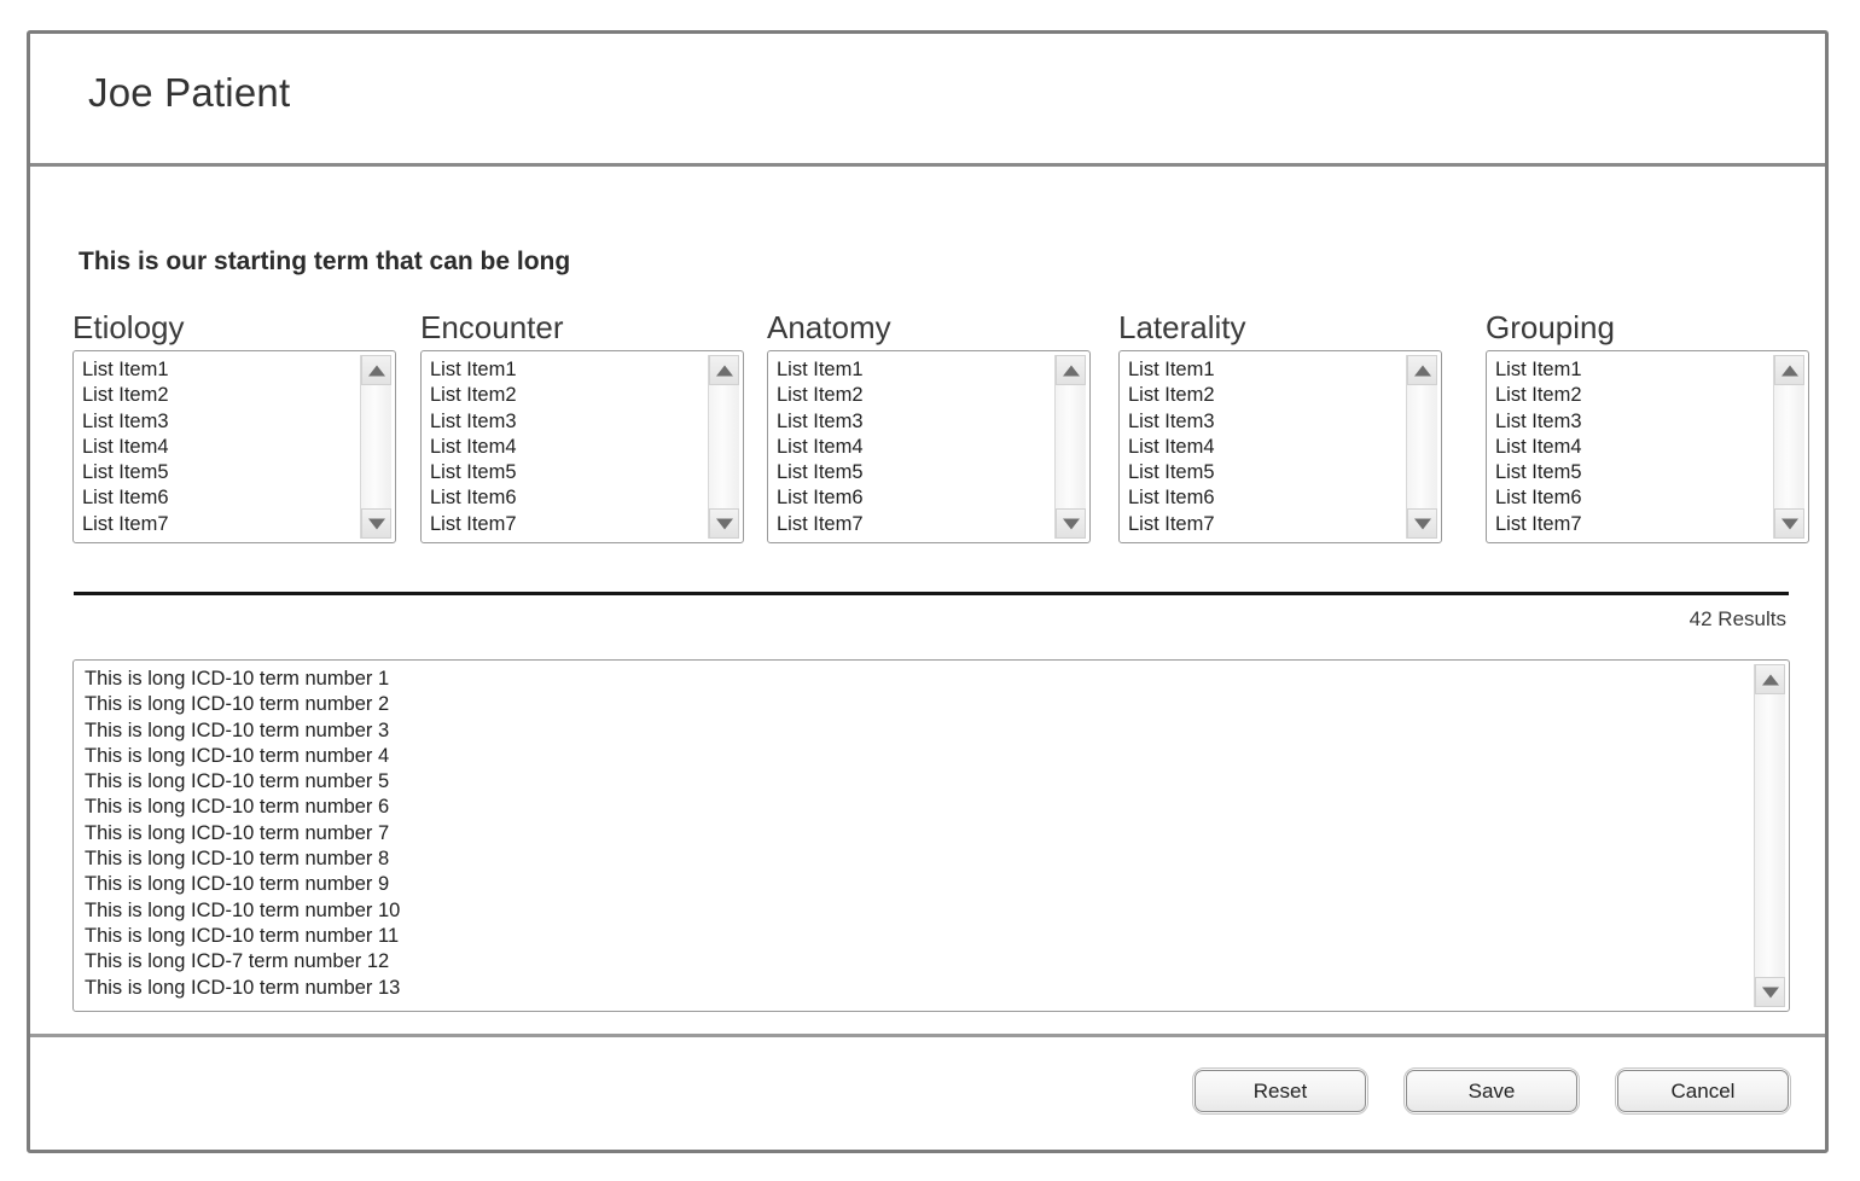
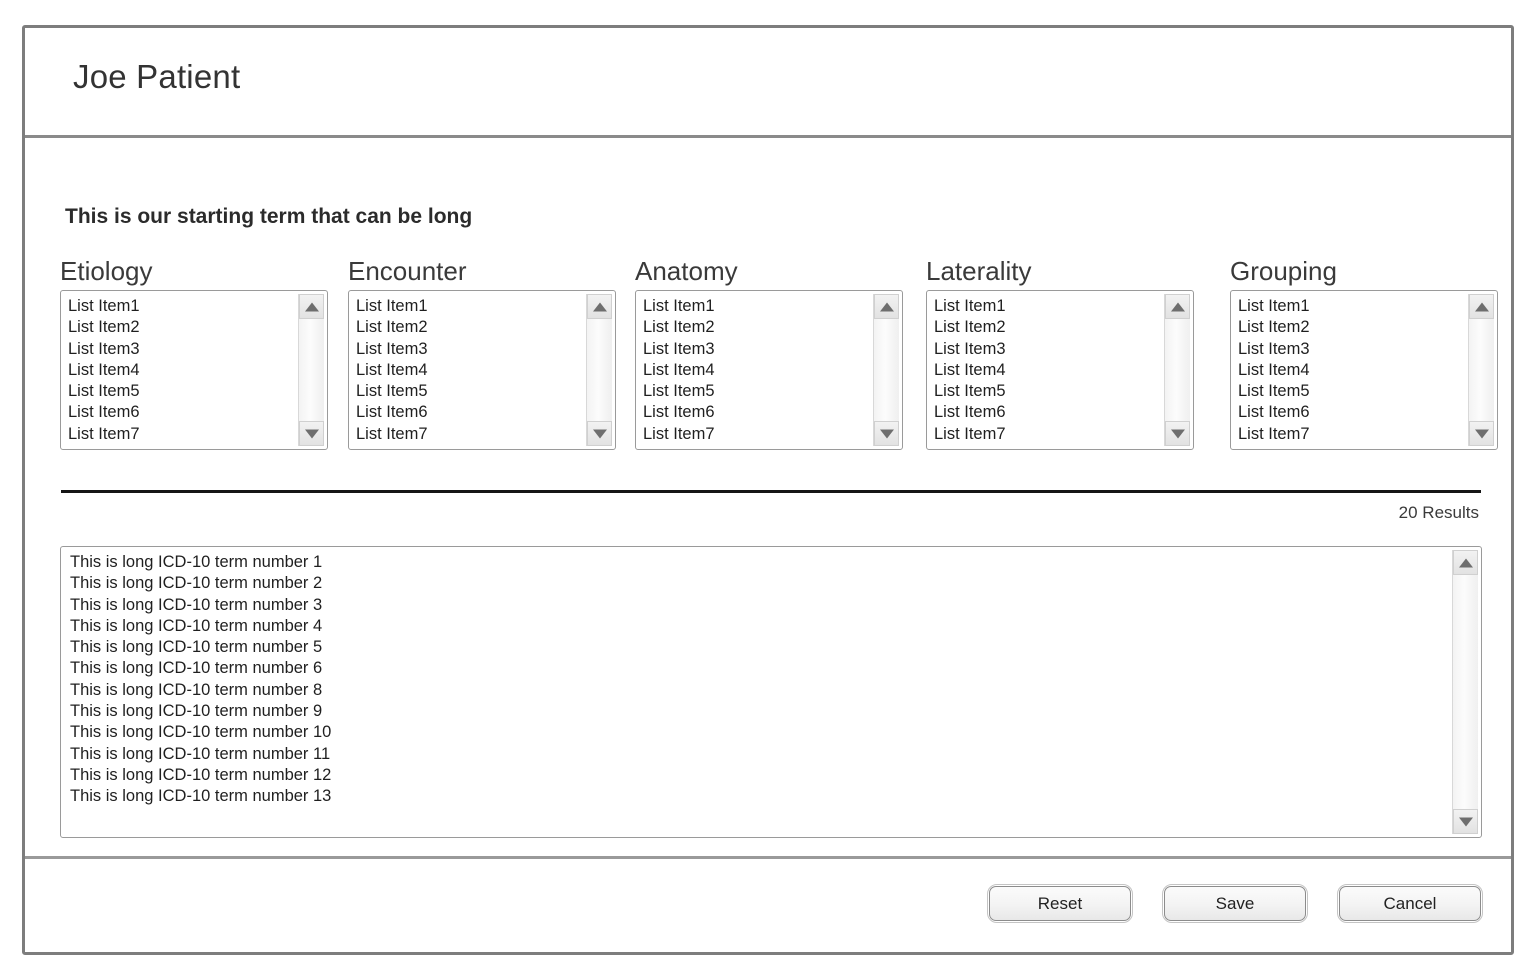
  Joe Patient
  This is our starting term that can be long
  Etiology
  List Item1
  List Item2
  List Item3
  List Item4
  List Item5
  List Item6
  List Item7
  Encounter
  List Item1
  List Item2
  List Item3
  List Item4
  List Item5
  List Item6
  List Item7
  Anatomy
  List Item1
  List Item2
  List Item3
  List Item4
  List Item5
  List Item6
  List Item7
  Laterality
  List Item1
  List Item2
  List Item3
  List Item4
  List Item5
  List Item6
  List Item7
  Grouping
  List Item1
  List Item2
  List Item3
  List Item4
  List Item5
  List Item6
  List Item7
- 42 Results
+ 20 Results
  This is long ICD-10 term number 1
  This is long ICD-10 term number 2
  This is long ICD-10 term number 3
  This is long ICD-10 term number 4
  This is long ICD-10 term number 5
  This is long ICD-10 term number 6
- This is long ICD-10 term number 7
  This is long ICD-10 term number 8
  This is long ICD-10 term number 9
  This is long ICD-10 term number 10
  This is long ICD-10 term number 11
- This is long ICD-7 term number 12
+ This is long ICD-10 term number 12
  This is long ICD-10 term number 13
  Reset
  Save
  Cancel
